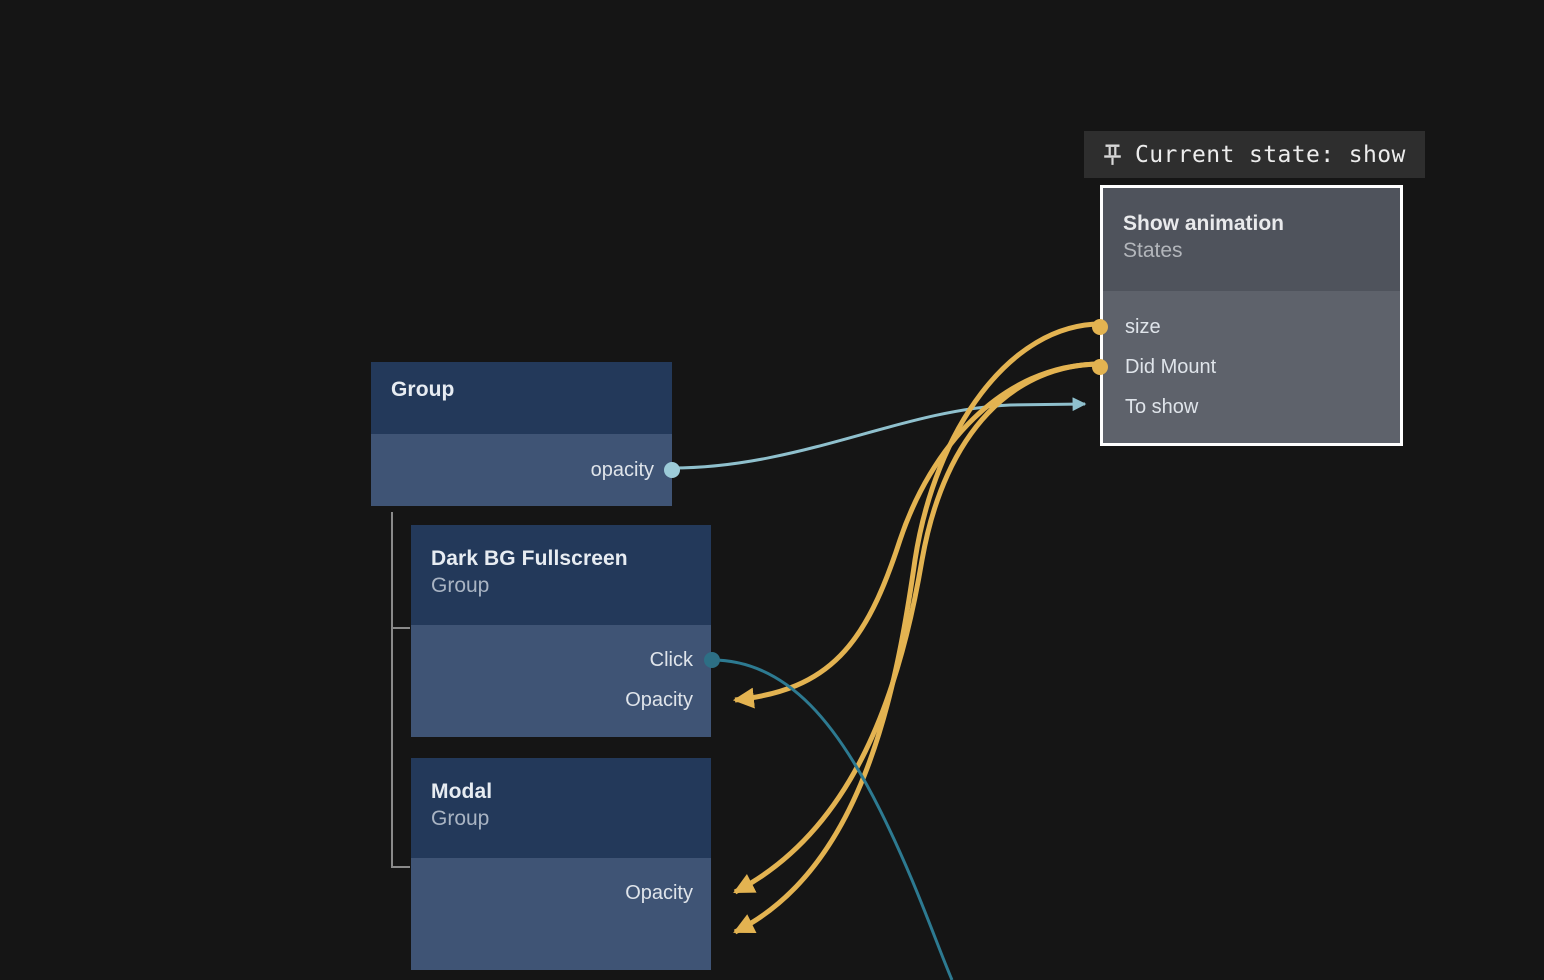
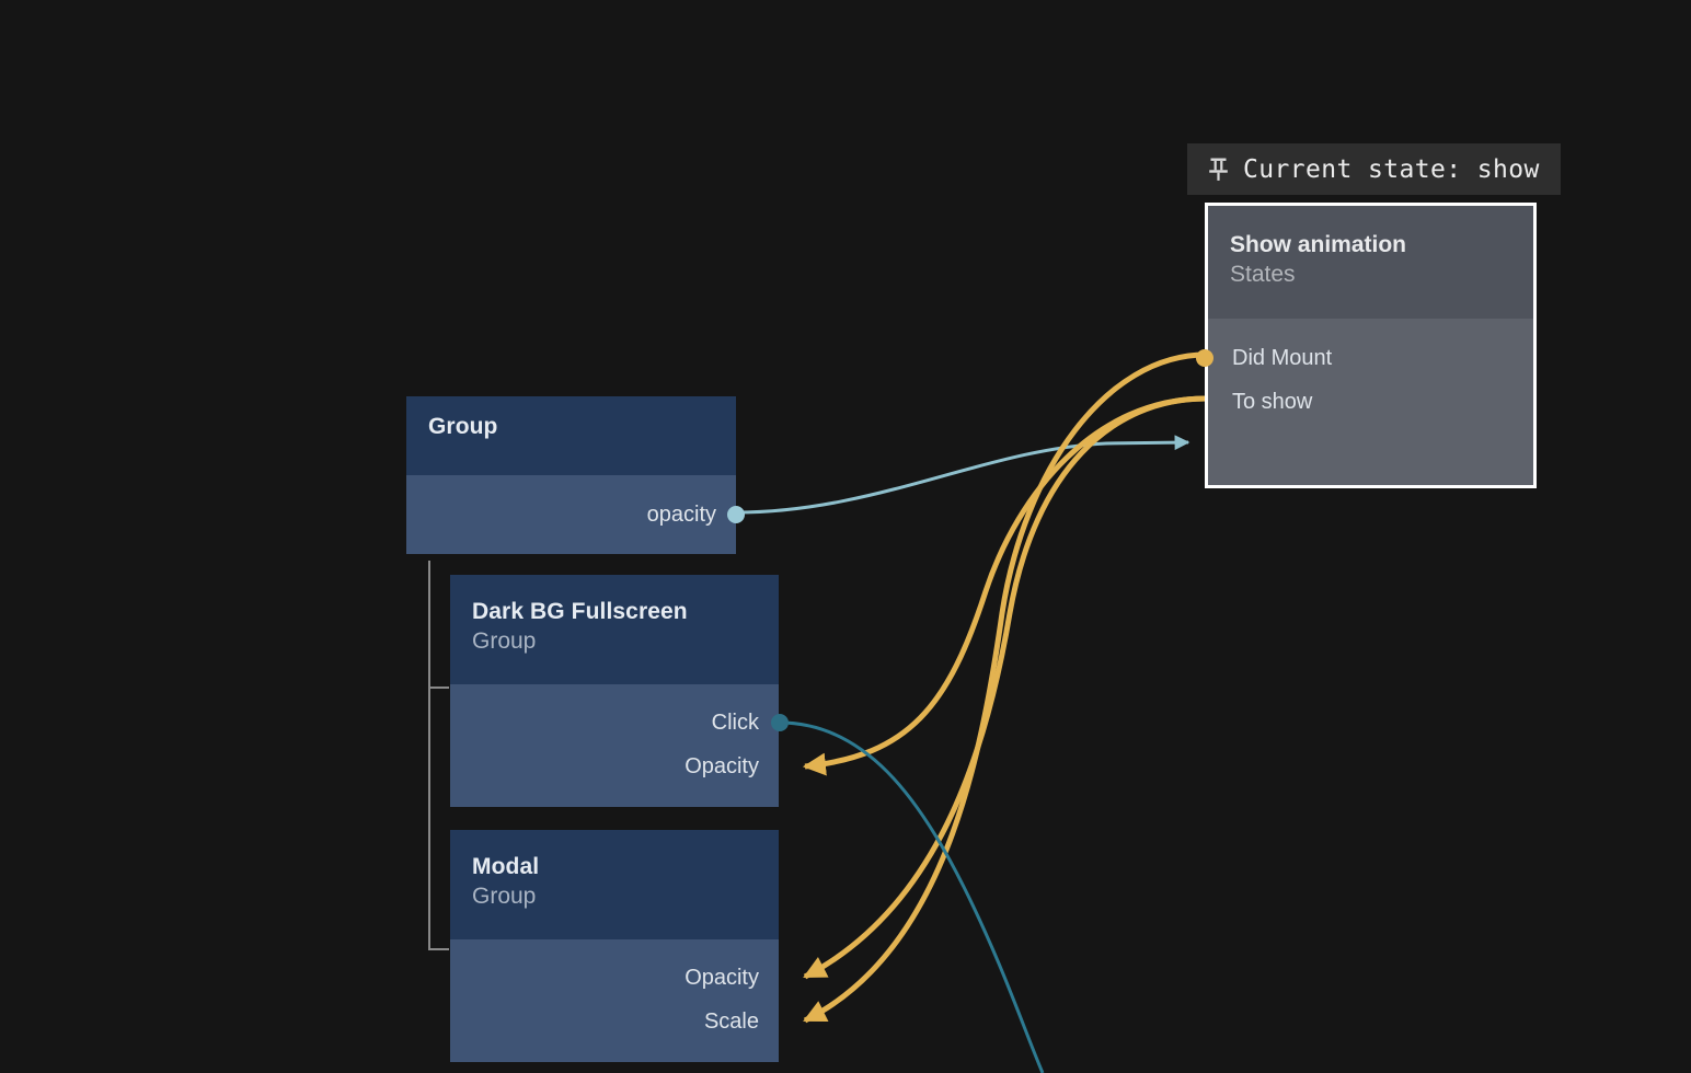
  Group
  opacity
  Dark BG Fullscreen
  Group
  Click
  Opacity
  Modal
  Group
  Opacity
+ Scale
  Show animation
  States
- size
  Did Mount
  To show
  Current state: show
